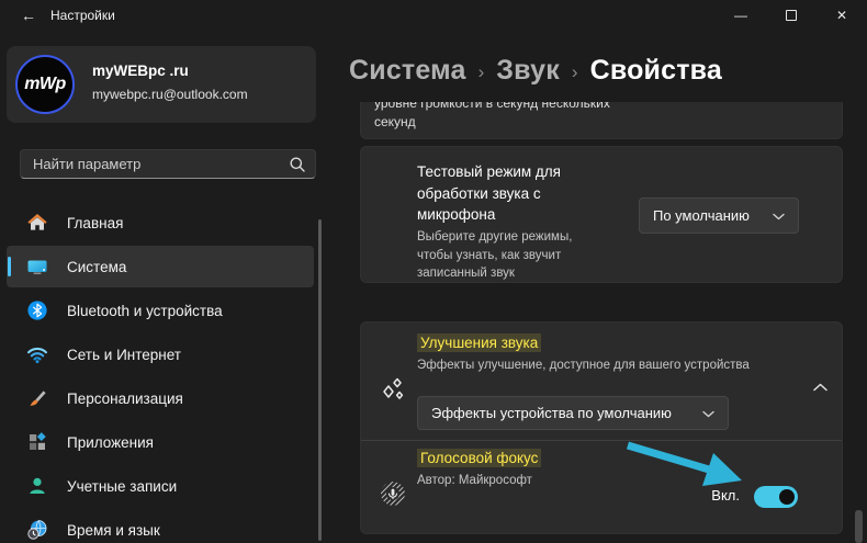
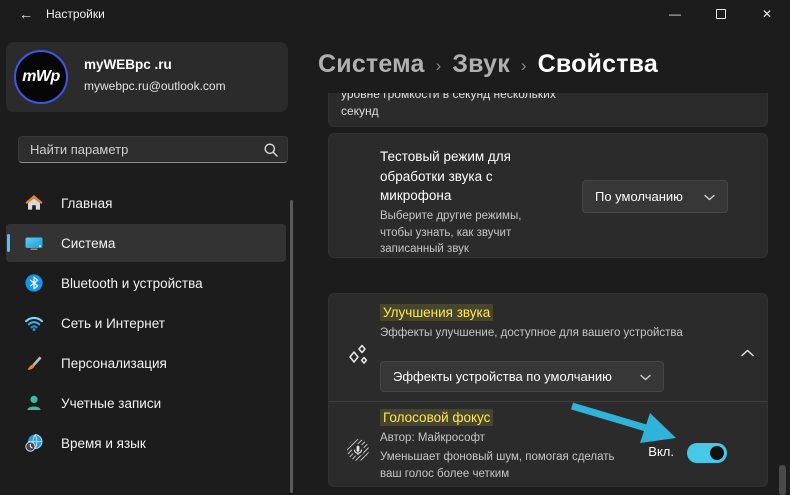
  ←
  Настройки
  —
  ✕
  mWp
  myWEBpc .ru
  mywebpc.ru@outlook.com
  Найти параметр
  Главная
  Система
  Bluetooth и устройства
  Сеть и Интернет
  Персонализация
- Приложения
  Учетные записи
  Время и язык
  Система
  ›
  Звук
  ›
  Свойства
  уровне громкости в секунд нескольких секунд
  Тестовый режим для обработки звука с микрофона
  Выберите другие режимы, чтобы узнать, как звучит записанный звук
  По умолчанию
  Улучшения звука
  Эффекты улучшение, доступное для вашего устройства
  Эффекты устройства по умолчанию
  Голосовой фокус
  Автор: Майкрософт
+ Уменьшает фоновый шум, помогая сделать ваш голос более четким
  Вкл.
